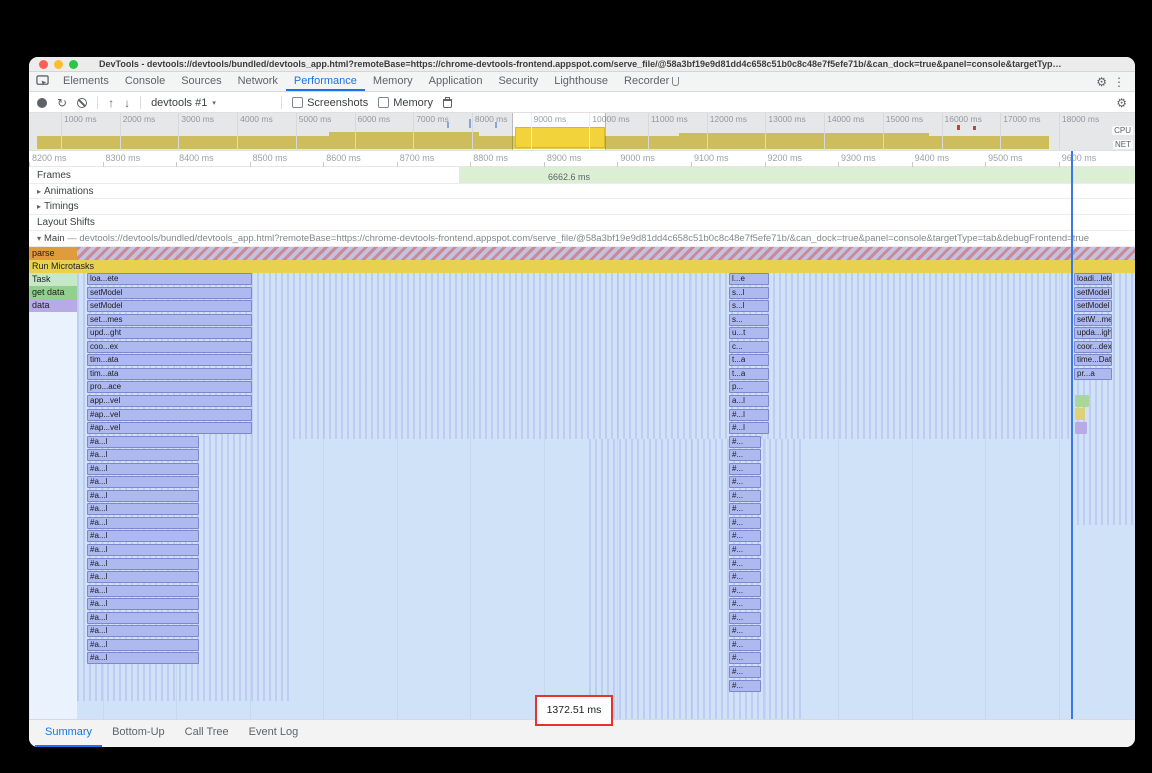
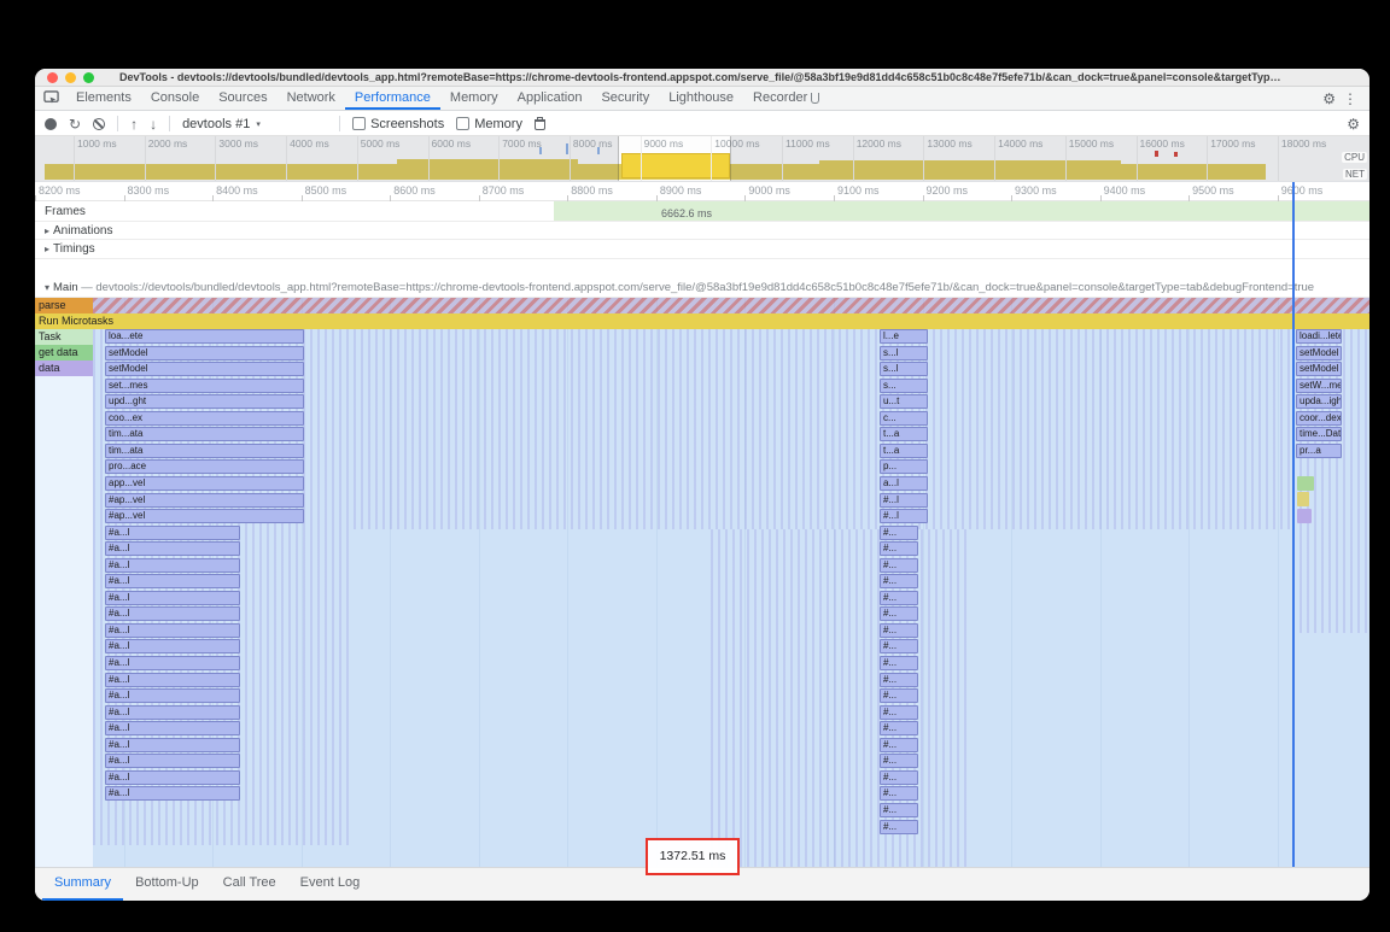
  DevTools - devtools://devtools/bundled/devtools_app.html?remoteBase=https://chrome-devtools-frontend.appspot.com/serve_file/@58a3bf19e9d81dd4c658c51b0c8c48e7f5efe71b/&can_dock=true&panel=console&targetType=t
  Elements
  Console
  Sources
  Network
  Performance
  Memory
  Application
  Security
  Lighthouse
  Recorder
  ⚙
  ⋮
  ↻
  ↑
  ↓
  devtools #1
  Screenshots
  Memory
  ⚙
  1000 ms
  2000 ms
  3000 ms
  4000 ms
  5000 ms
  6000 ms
  7000 ms
  8000 ms
  9000 ms
  10000 ms
  11000 ms
  12000 ms
  13000 ms
  14000 ms
  15000 ms
  16000 ms
  17000 ms
  18000 ms
  CPU
  NET
  8200 ms
  8300 ms
  8400 ms
  8500 ms
  8600 ms
  8700 ms
  8800 ms
  8900 ms
  9000 ms
  9100 ms
  9200 ms
  9300 ms
  9400 ms
  9500 ms
  9600 ms
  Frames
  6662.6 ms
  ▸ Animations
  ▸ Timings
- Layout Shifts
  ▾ Main — devtools://devtools/bundled/devtools_app.html?remoteBase=https://chrome-devtools-frontend.appspot.com/serve_file/@58a3bf19e9d81dd4c658c51b0c8c48e7f5efe71b/&can_dock=true&panel=console&targetType=tab&debugFrontend=true
  parse
  Run Microtasks
  Task
  get data
  data
  loa...ete
  l...e
  loadi...lete
  setModel
  s...l
  setModel
  setModel
  s...l
  setModel
  set...mes
  s...
  setW...me
  upd...ght
  u...t
  upda...igh
  coo...ex
  c...
  coor...dex
  tim...ata
  t...a
  time...Dat
  tim...ata
  t...a
  pr...a
  pro...ace
  p...
  app...vel
  a...l
  #ap...vel
  #...l
  #ap...vel
  #...l
  #a...l
  #...
  #a...l
  #...
  #a...l
  #...
  #a...l
  #...
  #a...l
  #...
  #a...l
  #...
  #a...l
  #...
  #a...l
  #...
  #a...l
  #...
  #a...l
  #...
  #a...l
  #...
  #a...l
  #...
  #a...l
  #...
  #a...l
  #...
  #a...l
  #...
  #a...l
  #...
  #a...l
  #...
  #...
  #...
  1372.51 ms
  Summary
  Bottom-Up
  Call Tree
  Event Log
